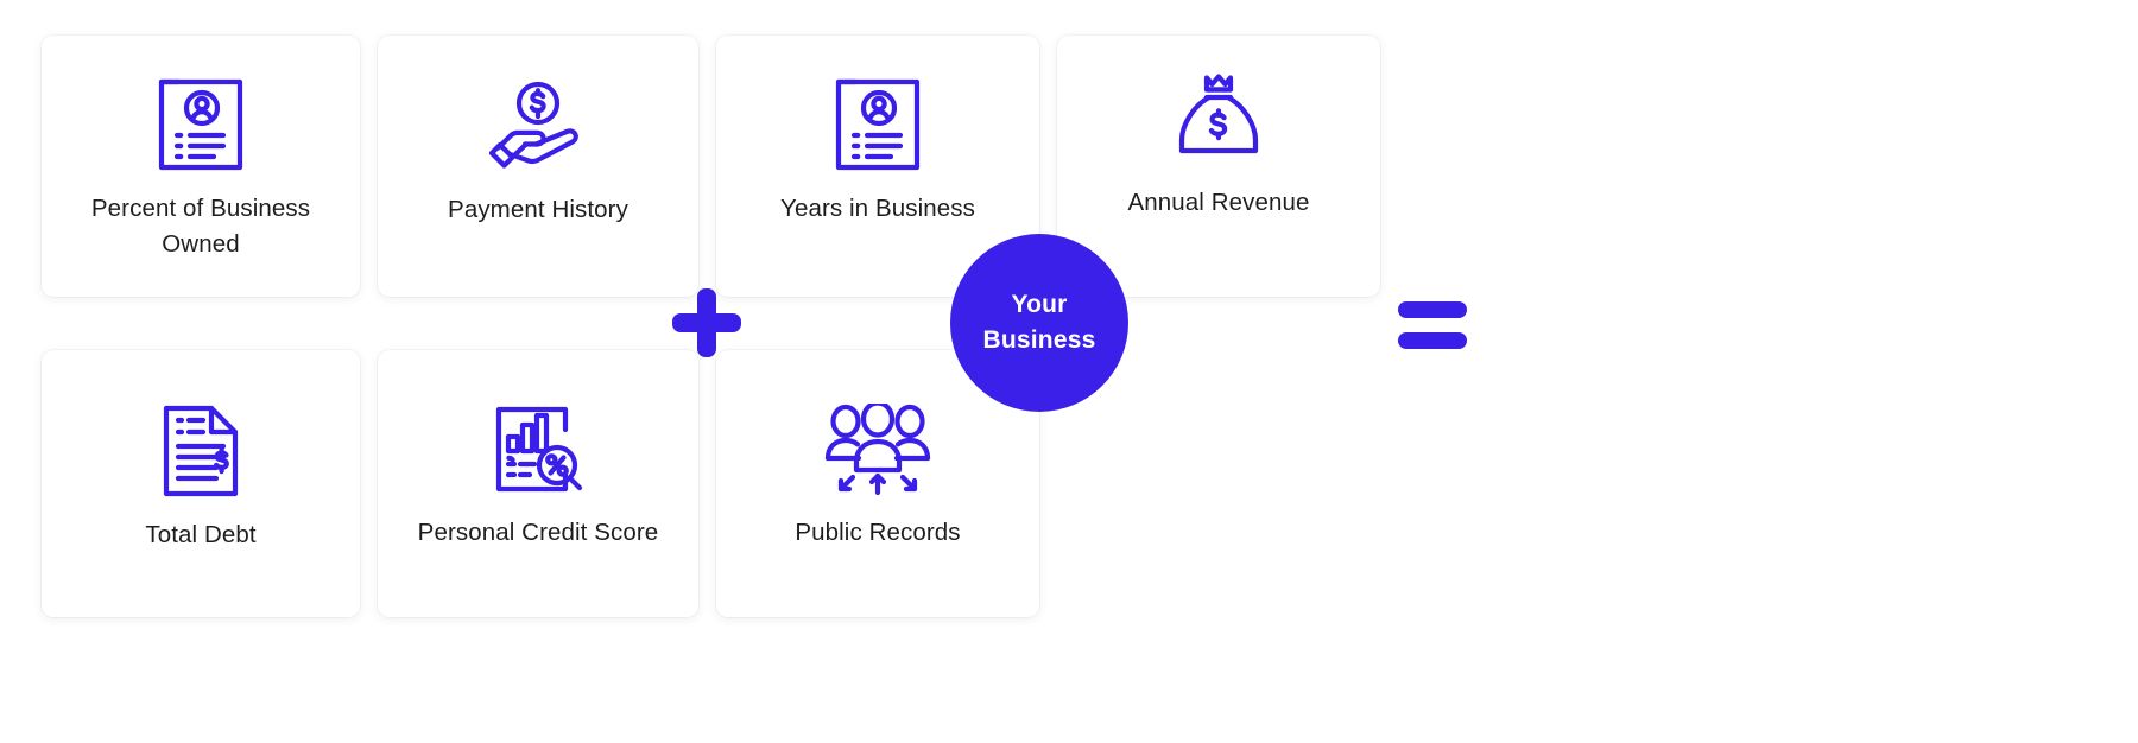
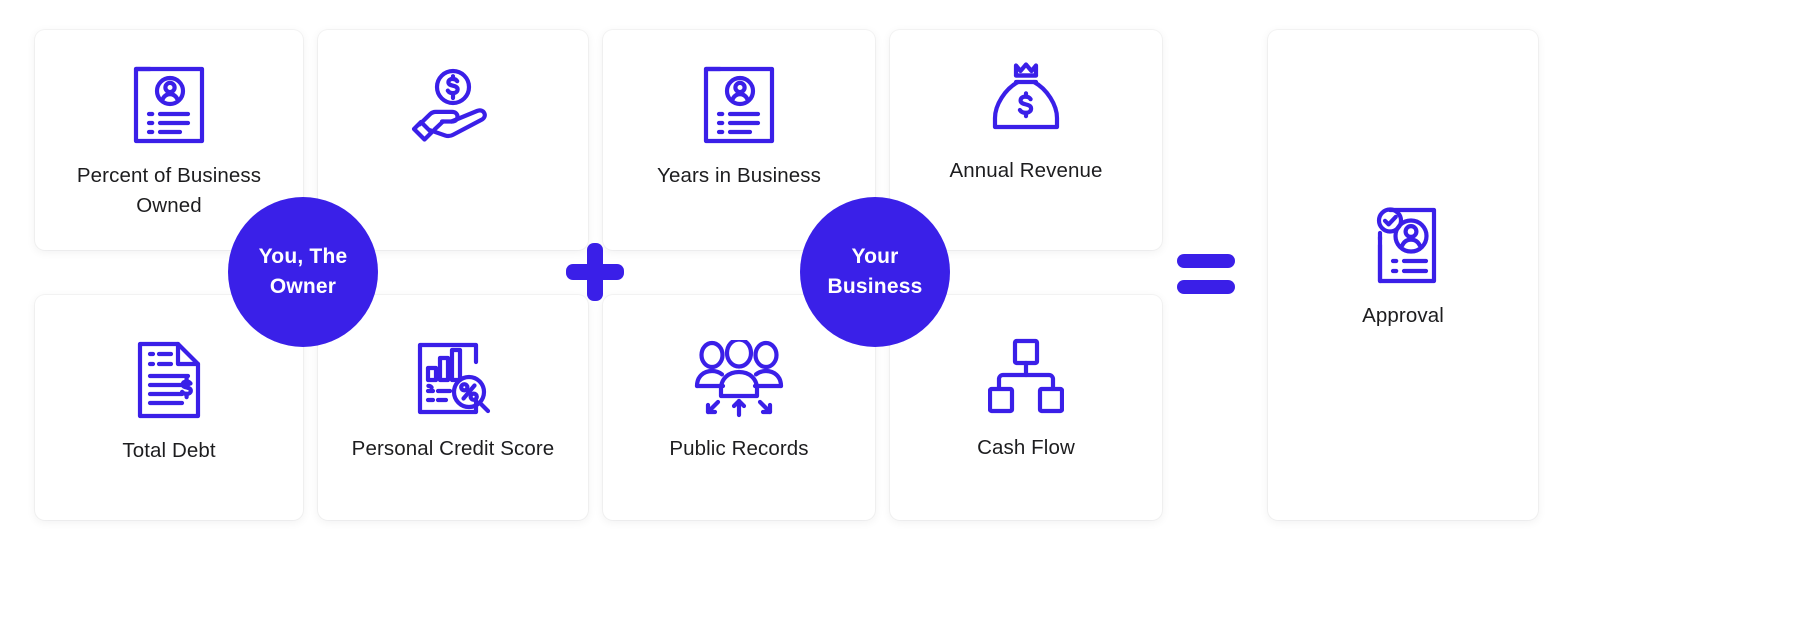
  Percent of Business Owned
- Payment History
  Years in Business
  Annual Revenue
  Total Debt
  Personal Credit Score
  Public Records
+ Cash Flow
+ Approval
+ You, The
+ Owner
  Your
  Business
